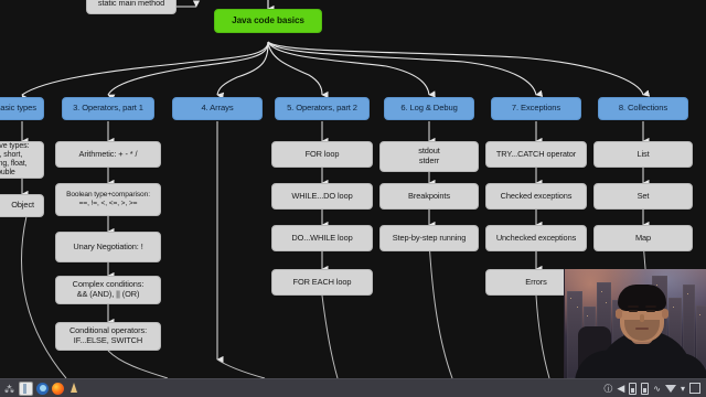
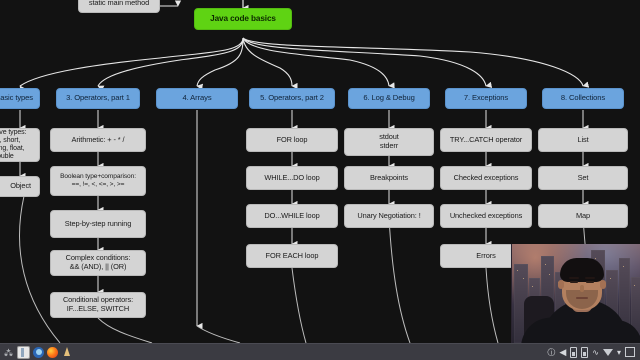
  static main method
  Java code basics
  asic types
  Object
  3. Operators, part 1
  Arithmetic: + - * /
- Unary Negotiation: !
+ Step-by-step running
  Complex conditions:
  && (AND), || (OR)
  Conditional operators:
  IF...ELSE, SWITCH
  4. Arrays
  5. Operators, part 2
  FOR loop
  WHILE...DO loop
  DO...WHILE loop
  FOR EACH loop
  6. Log & Debug
  stdout
  stderr
  Breakpoints
- Step-by-step running
+ Unary Negotiation: !
  7. Exceptions
  TRY...CATCH operator
  Checked exceptions
  Unchecked exceptions
  Errors
  8. Collections
  List
  Set
  Map
  ⁂
  ⓘ
  ◀
  ∿
  ▾
